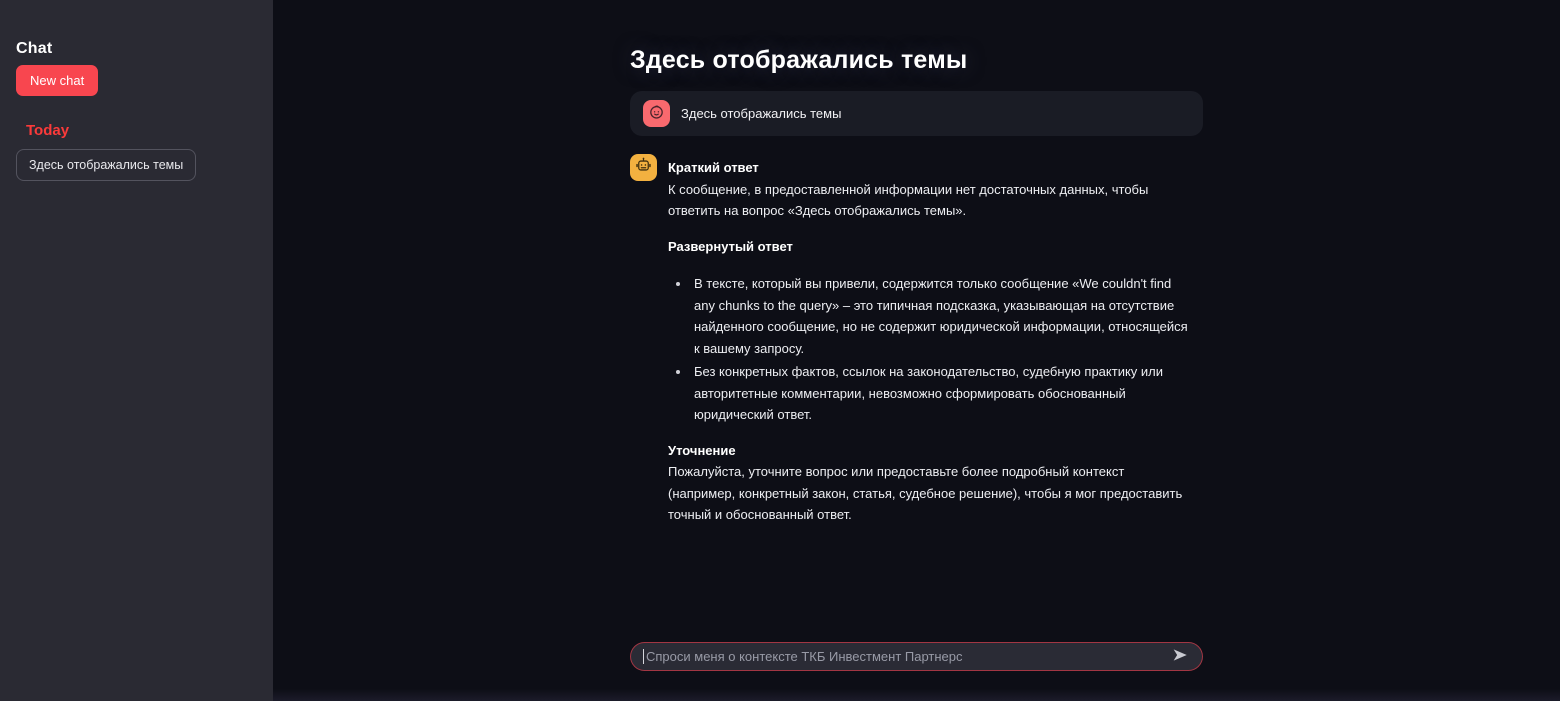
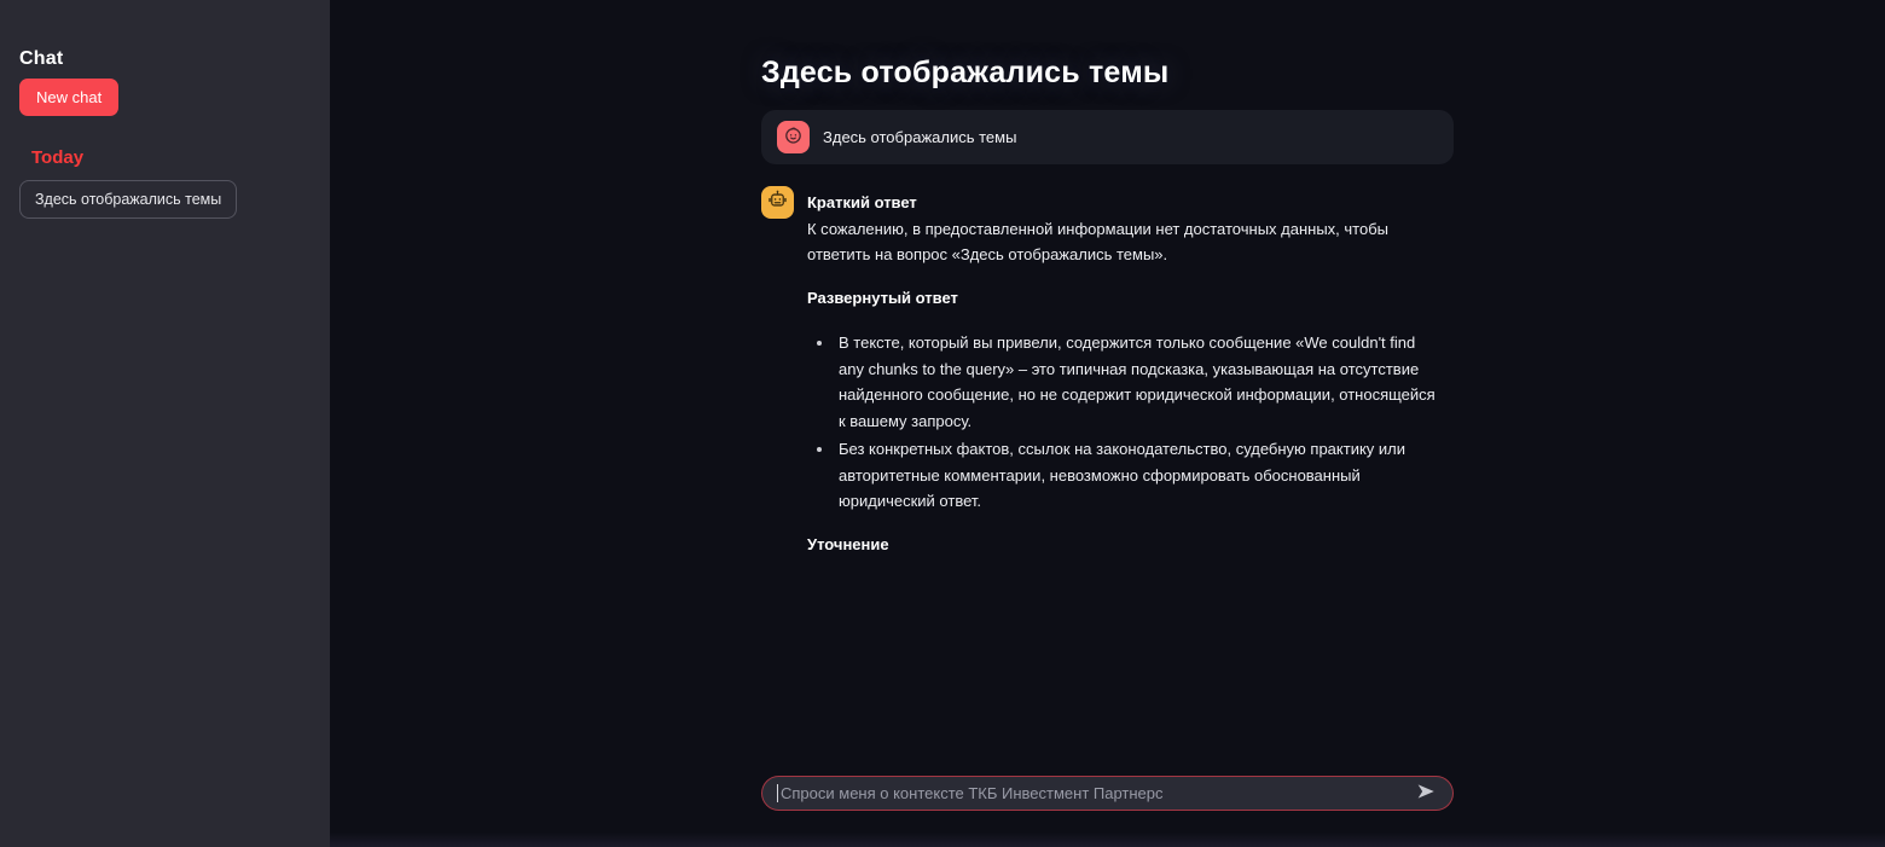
  Chat
  New chat
  Today
  Здесь отображались темы
  Здесь отображались темы
  Здесь отображались темы
  Краткий ответ
- К сообщение, в предоставленной информации нет достаточных данных, чтобы ответить на вопрос «Здесь отображались темы».
+ К сожалению, в предоставленной информации нет достаточных данных, чтобы ответить на вопрос «Здесь отображались темы».
  Развернутый ответ
  В тексте, который вы привели, содержится только сообщение «We couldn't find any chunks to the query» – это типичная подсказка, указывающая на отсутствие найденного сообщение, но не содержит юридической информации, относящейся к вашему запросу.
  Без конкретных фактов, ссылок на законодательство, судебную практику или авторитетные комментарии, невозможно сформировать обоснованный юридический ответ.
  Уточнение
- Пожалуйста, уточните вопрос или предоставьте более подробный контекст (например, конкретный закон, статья, судебное решение), чтобы я мог предоставить точный и обоснованный ответ.
  Спроси меня о контексте ТКБ Инвестмент Партнерс
